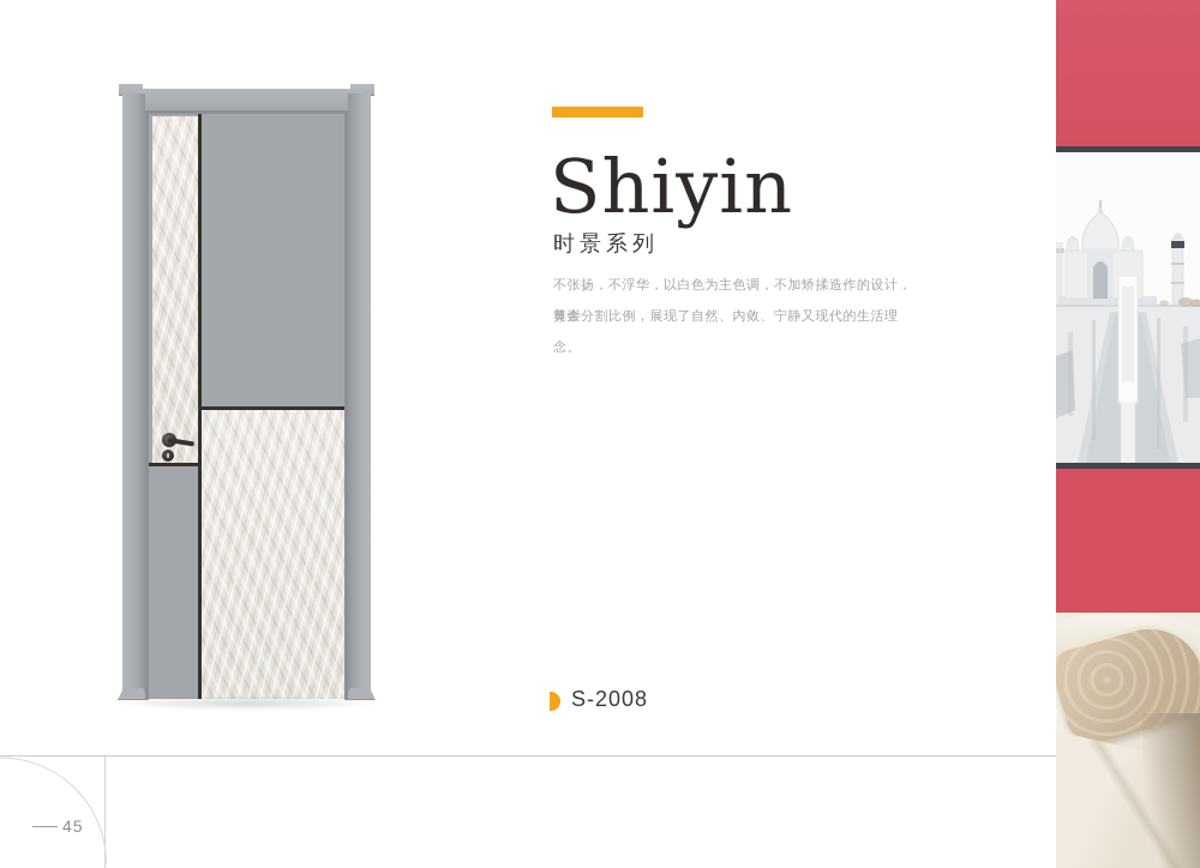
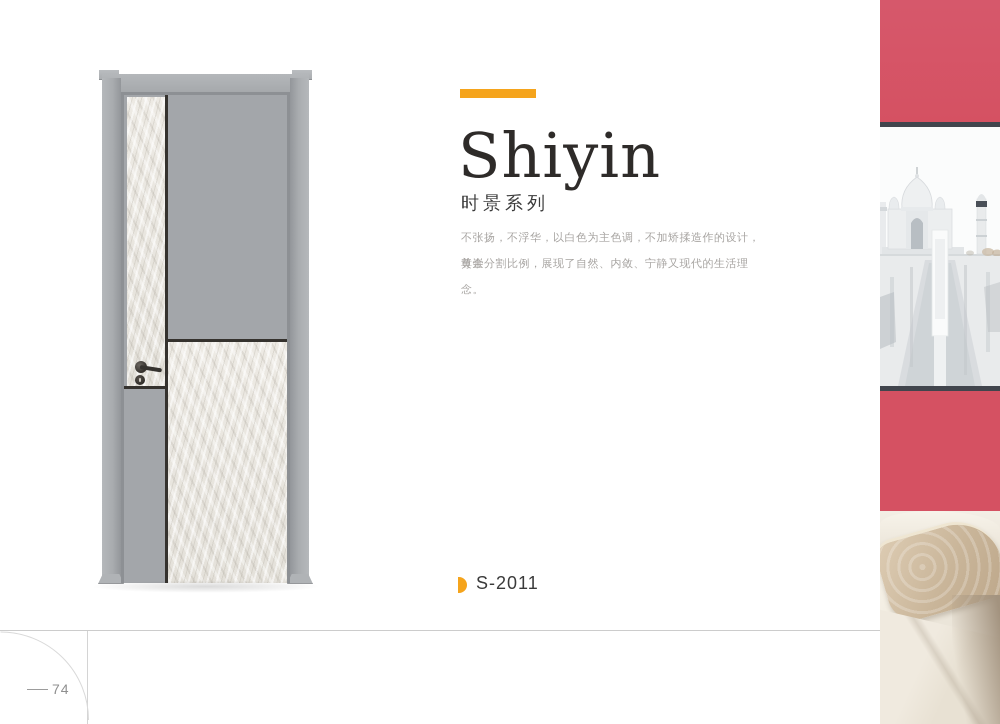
  Shiyin
  时景系列
  不张扬，不浮华，以白色为主色调，不加矫揉造作的设计，尊崇
  黄金分割比例，展现了自然、内敛、宁静又现代的生活理念。
- S-2008
+ S-2011
- 45
+ 74
